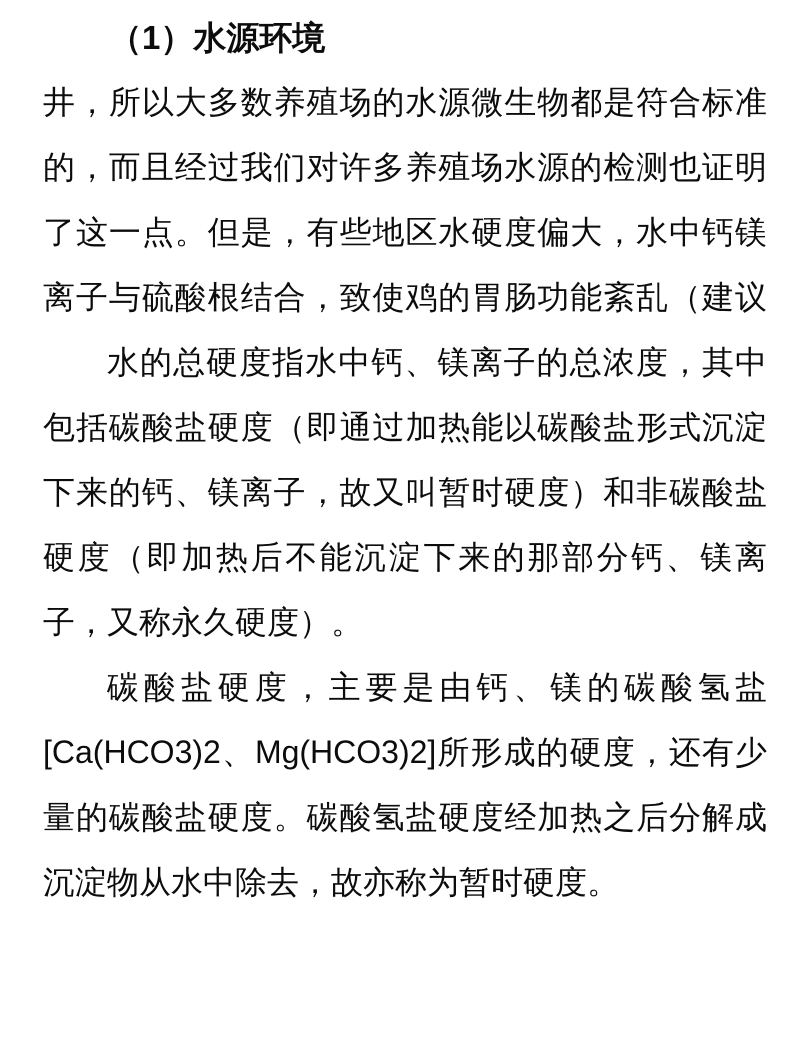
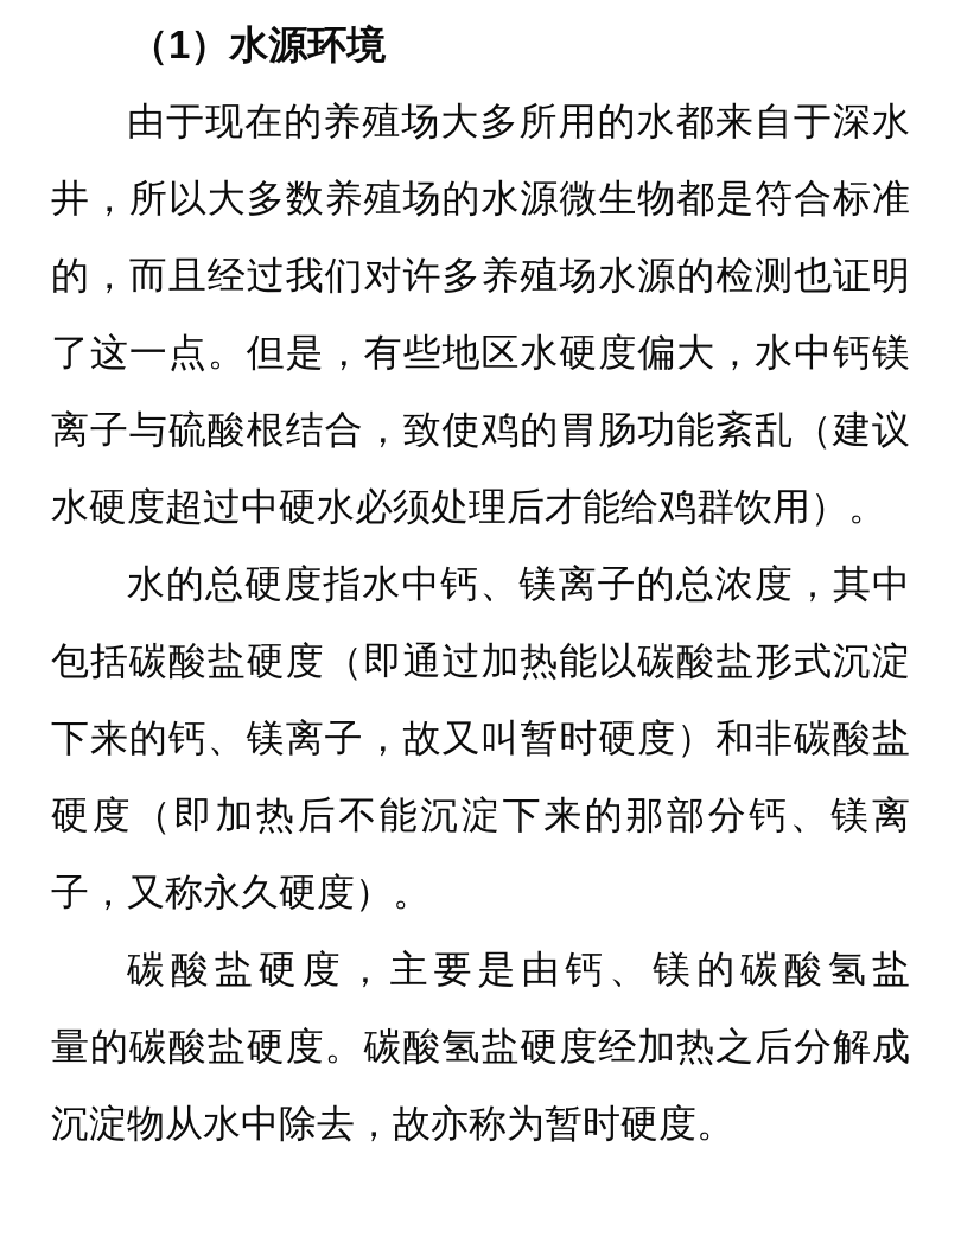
  （1）水源环境
+ 由于现在的养殖场大多所用的水都来自于深水
  井，所以大多数养殖场的水源微生物都是符合标准
  的，而且经过我们对许多养殖场水源的检测也证明
  了这一点。但是，有些地区水硬度偏大，水中钙镁
  离子与硫酸根结合，致使鸡的胃肠功能紊乱（建议
+ 水硬度超过中硬水必须处理后才能给鸡群饮用）。
  水的总硬度指水中钙、镁离子的总浓度，其中
  包括碳酸盐硬度（即通过加热能以碳酸盐形式沉淀
  下来的钙、镁离子，故又叫暂时硬度）和非碳酸盐
  硬度（即加热后不能沉淀下来的那部分钙、镁离
  子，又称永久硬度）。
  碳酸盐硬度，主要是由钙、镁的碳酸氢盐
- [Ca(HCO3)2、Mg(HCO3)2]所形成的硬度，还有少
  量的碳酸盐硬度。碳酸氢盐硬度经加热之后分解成
  沉淀物从水中除去，故亦称为暂时硬度。
